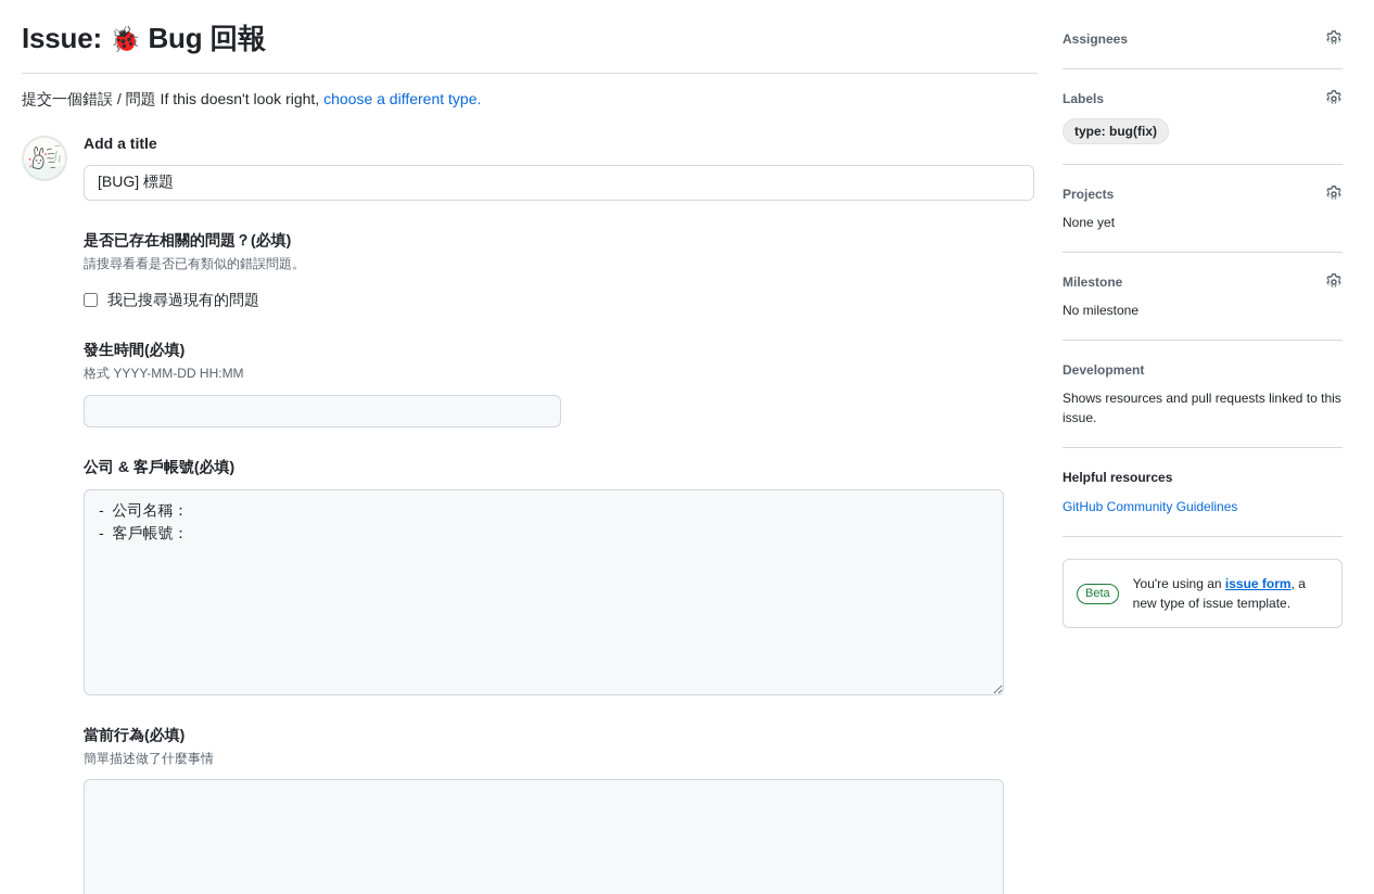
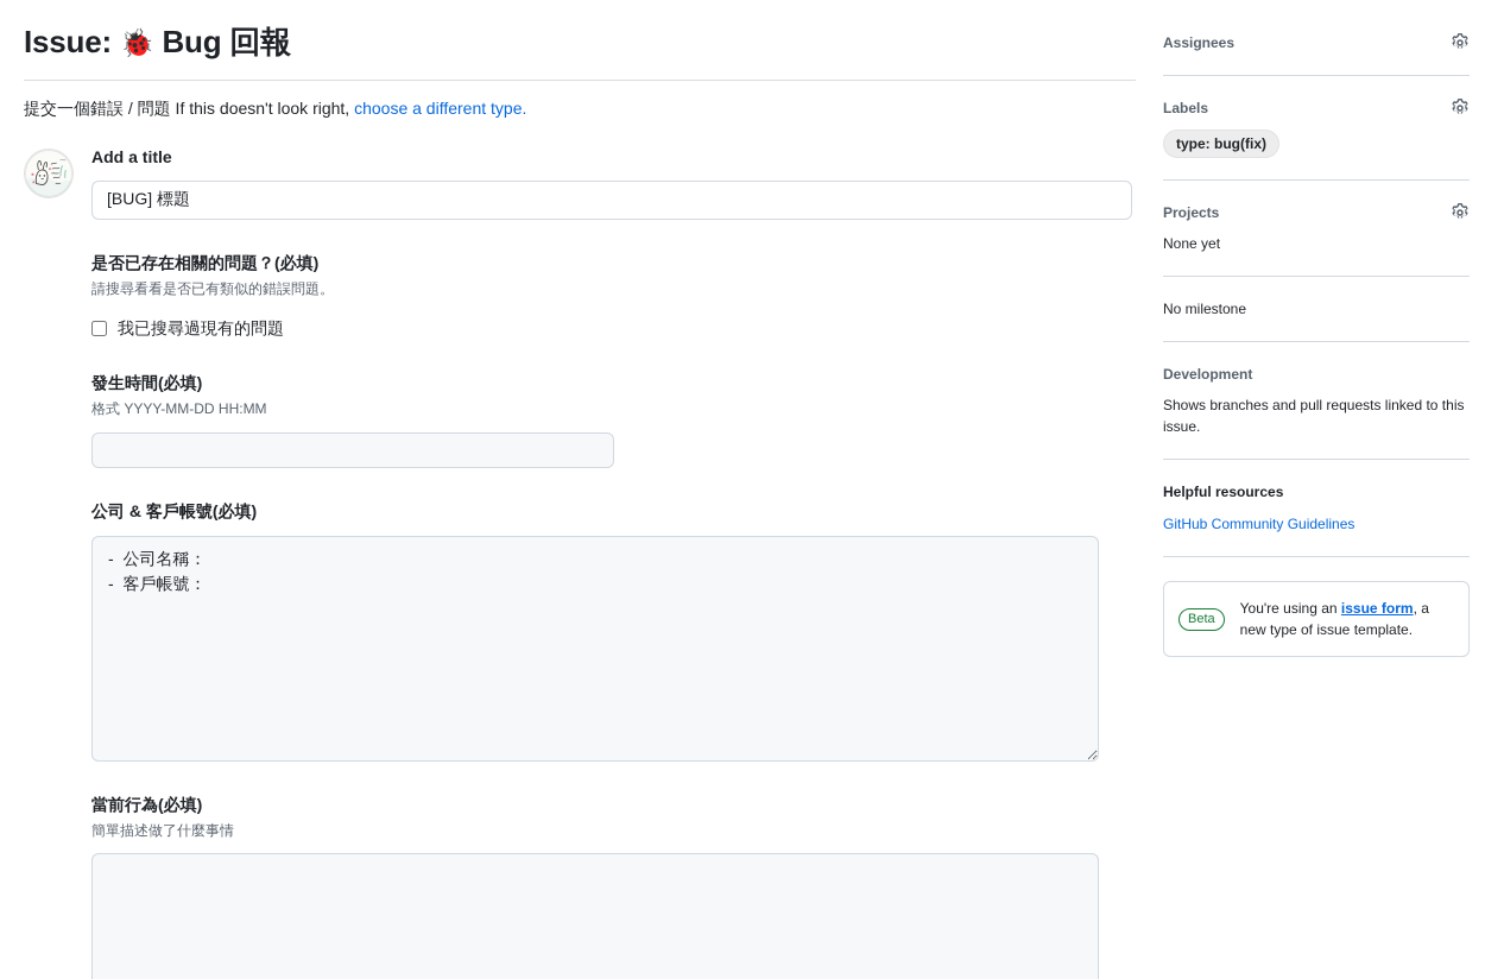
  Issue: 🐞 Bug 回報
  提交一個錯誤 / 問題 If this doesn't look right, choose a different type.
  Add a title
  [BUG] 標題
  是否已存在相關的問題？(必填)
  請搜尋看看是否已有類似的錯誤問題。
  我已搜尋過現有的問題
  發生時間(必填)
  格式 YYYY-MM-DD HH:MM
  公司 & 客戶帳號(必填)
  - 公司名稱：
  - 客戶帳號：
  當前行為(必填)
  簡單描述做了什麼事情
  Assignees
  Labels
  type: bug(fix)
  Projects
  None yet
- Milestone
  No milestone
  Development
- Shows resources and pull requests linked to this issue.
+ Shows branches and pull requests linked to this issue.
  Helpful resources
  GitHub Community Guidelines
  Beta
  You're using an issue form, a new type of issue template.
